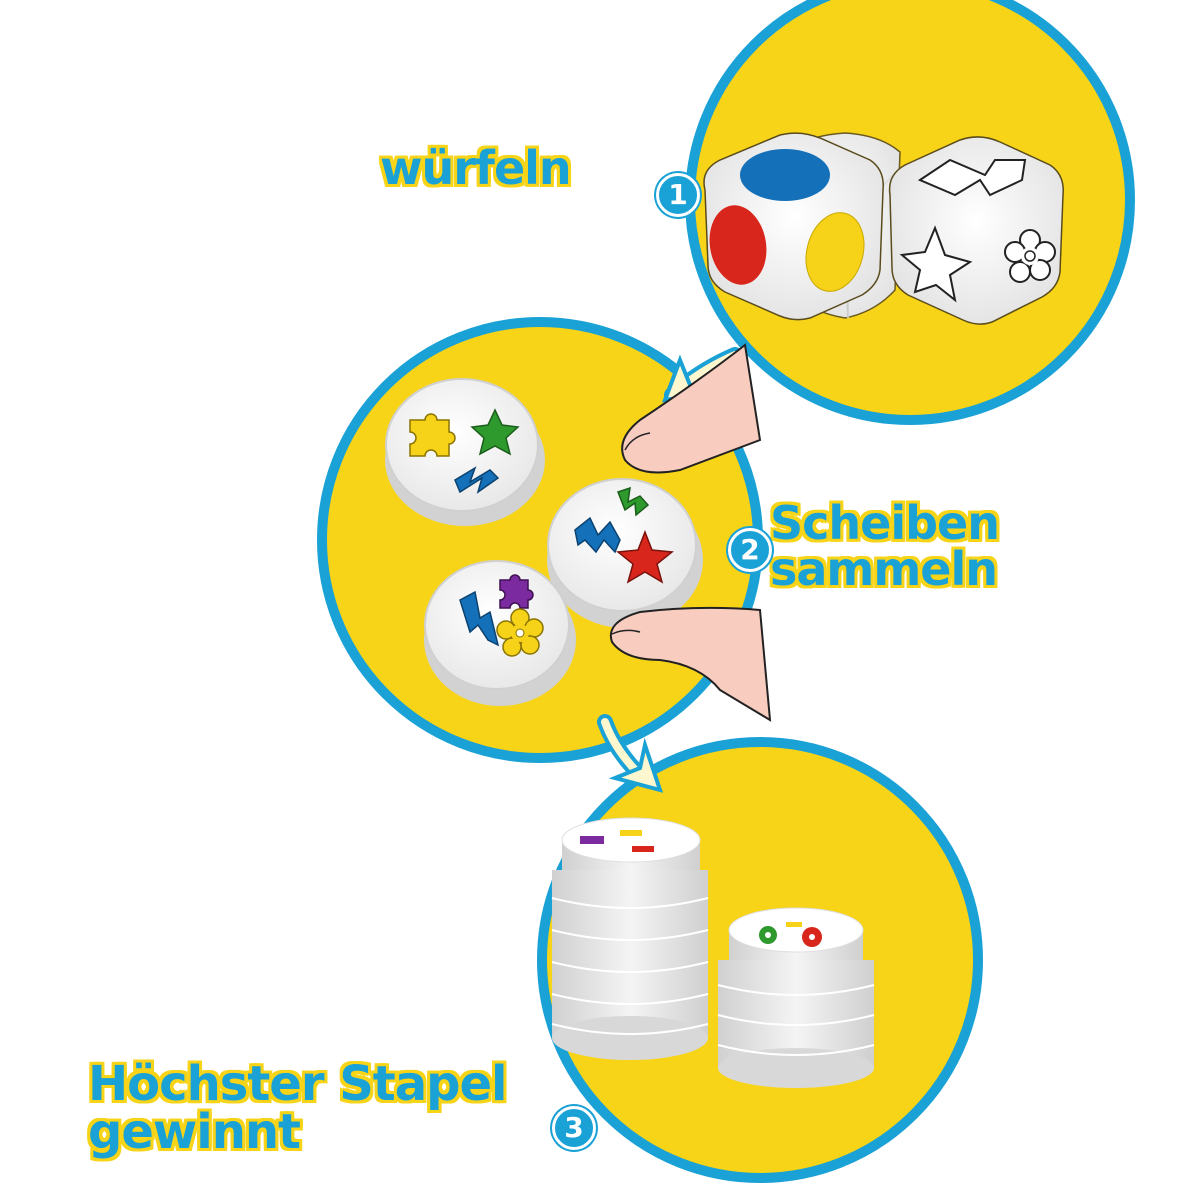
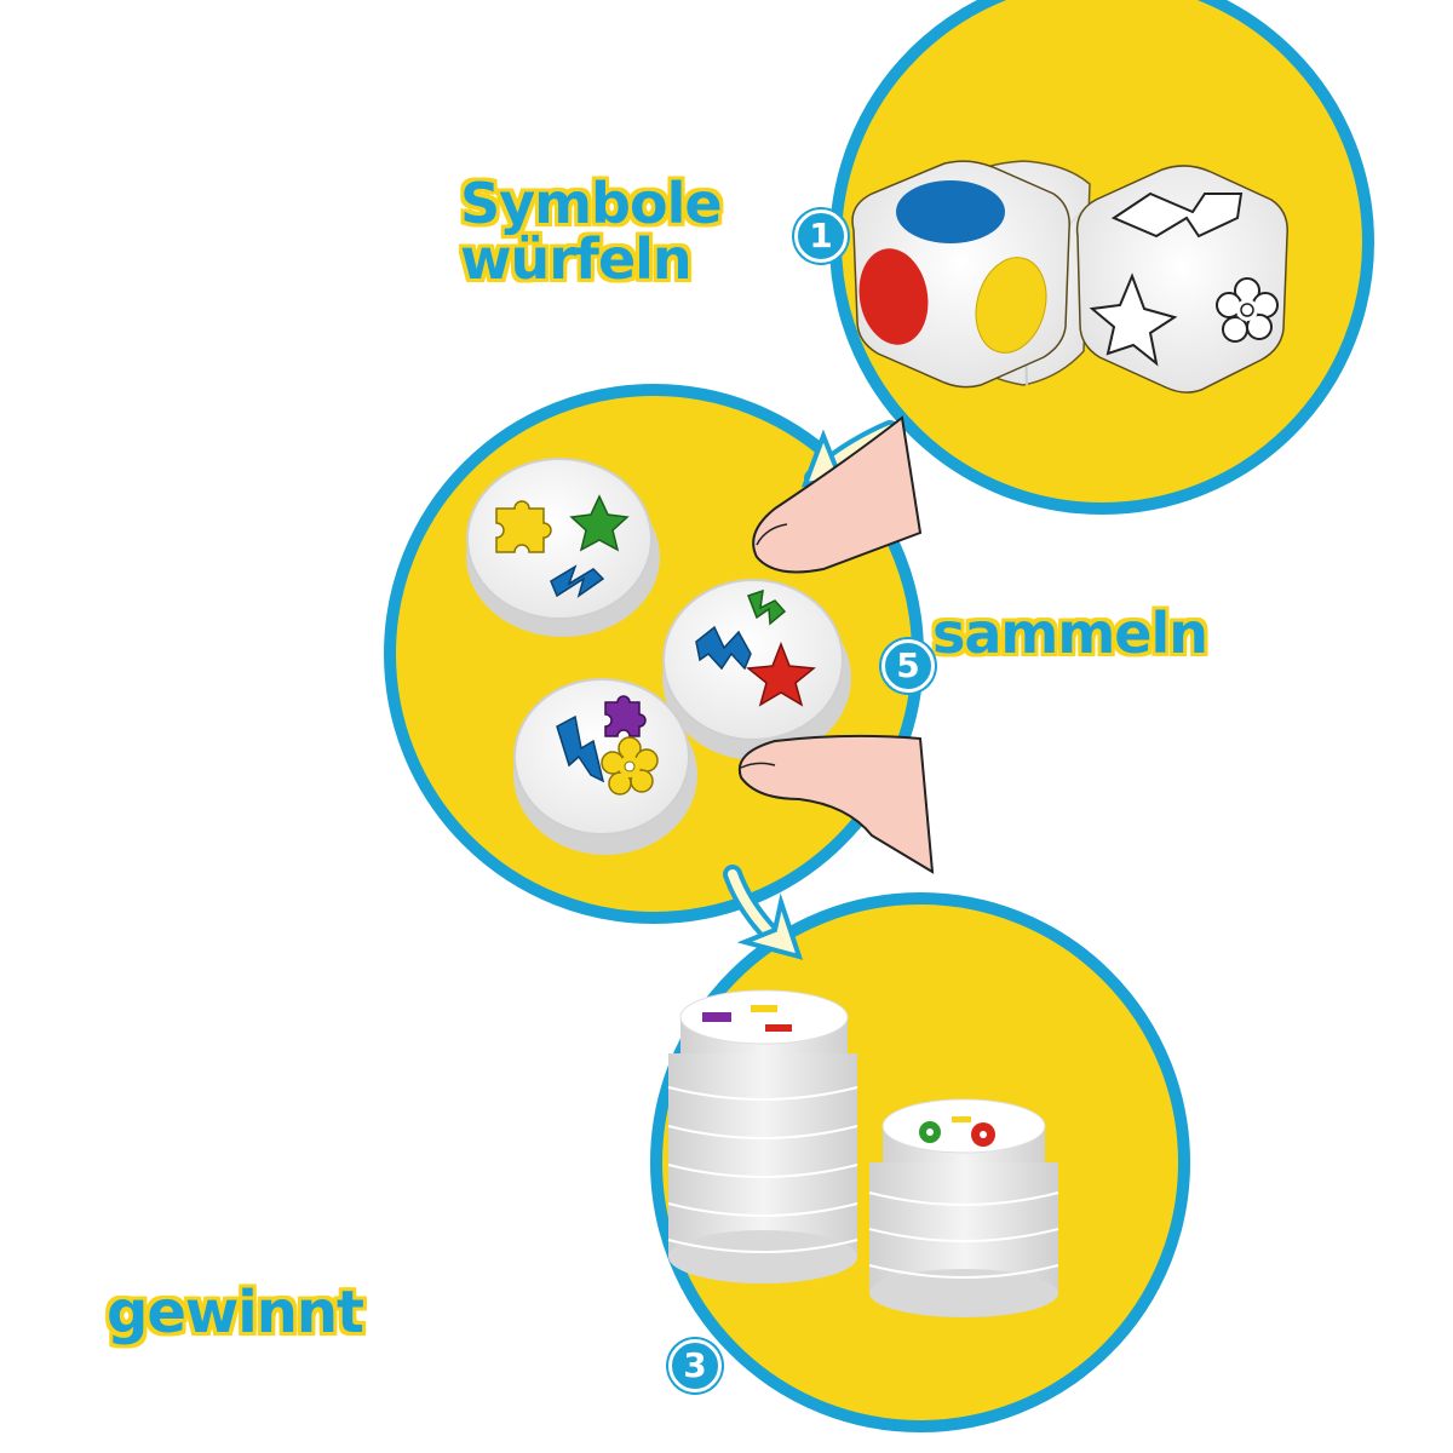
+ Symbole
  würfeln
  1
- Scheiben
  sammeln
- 2
+ 5
- Höchster Stapel
  gewinnt
  3
